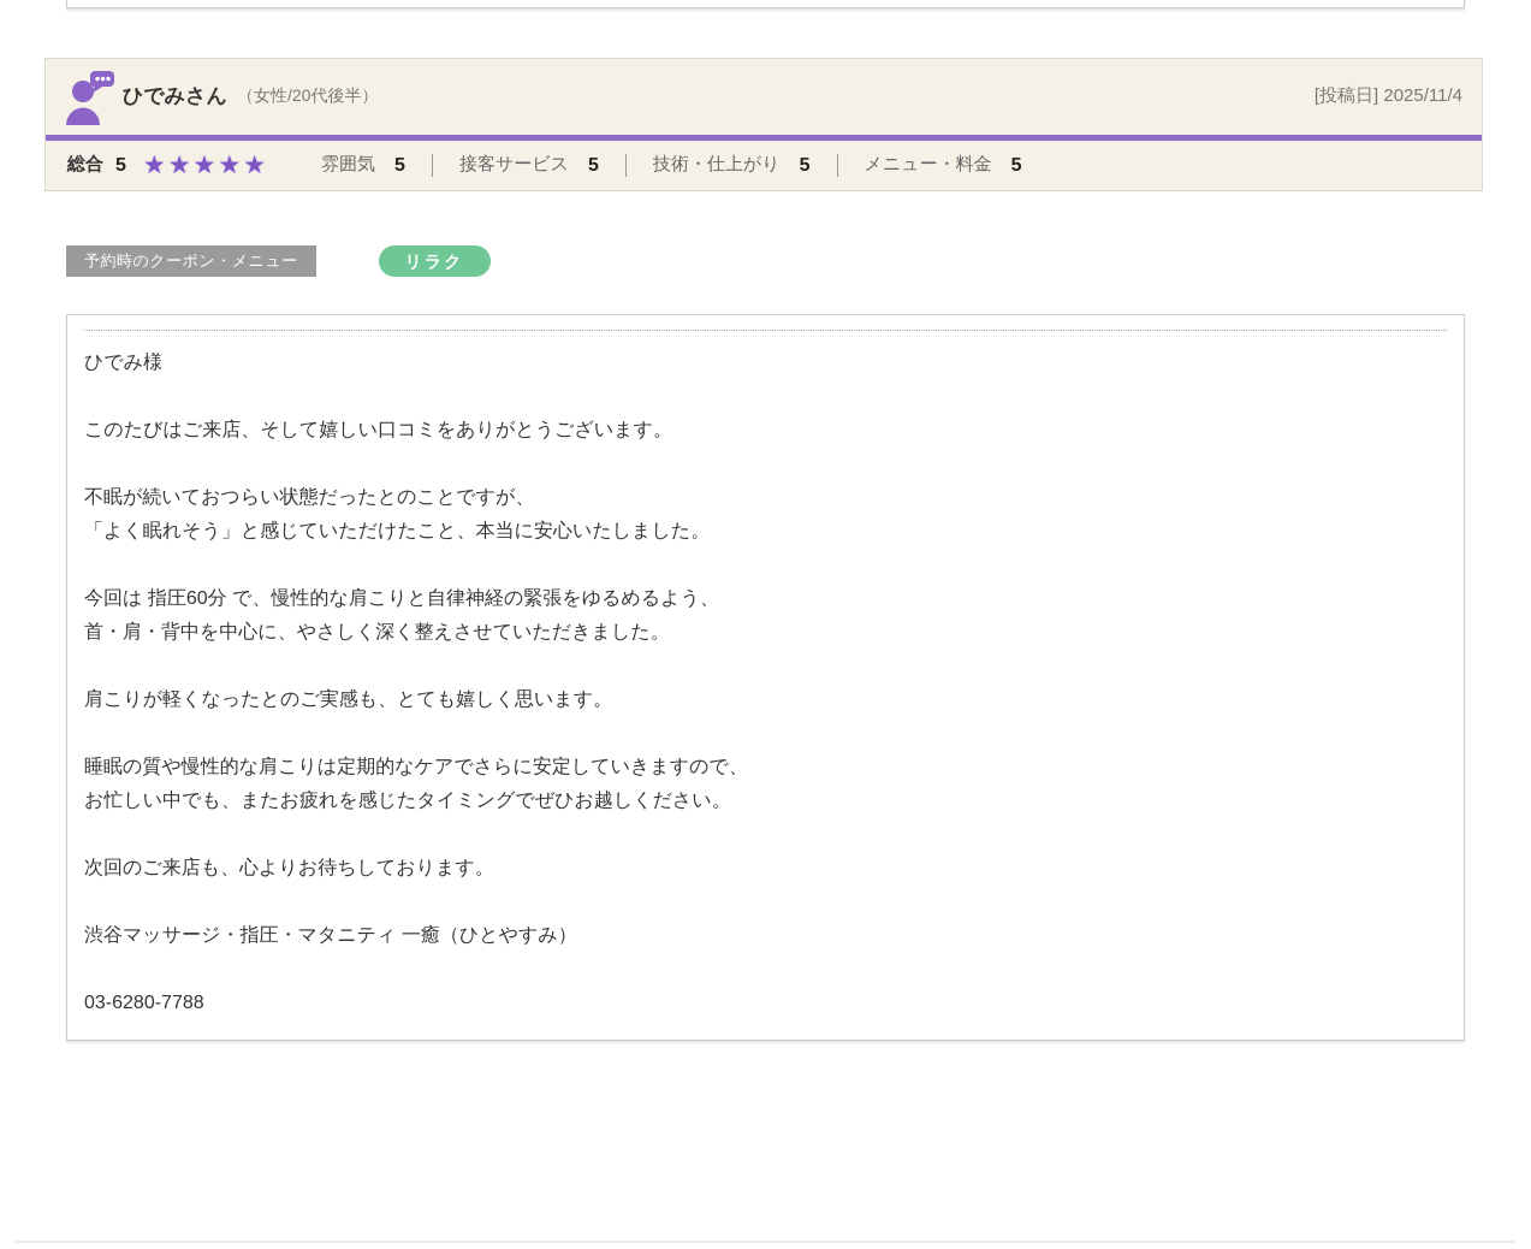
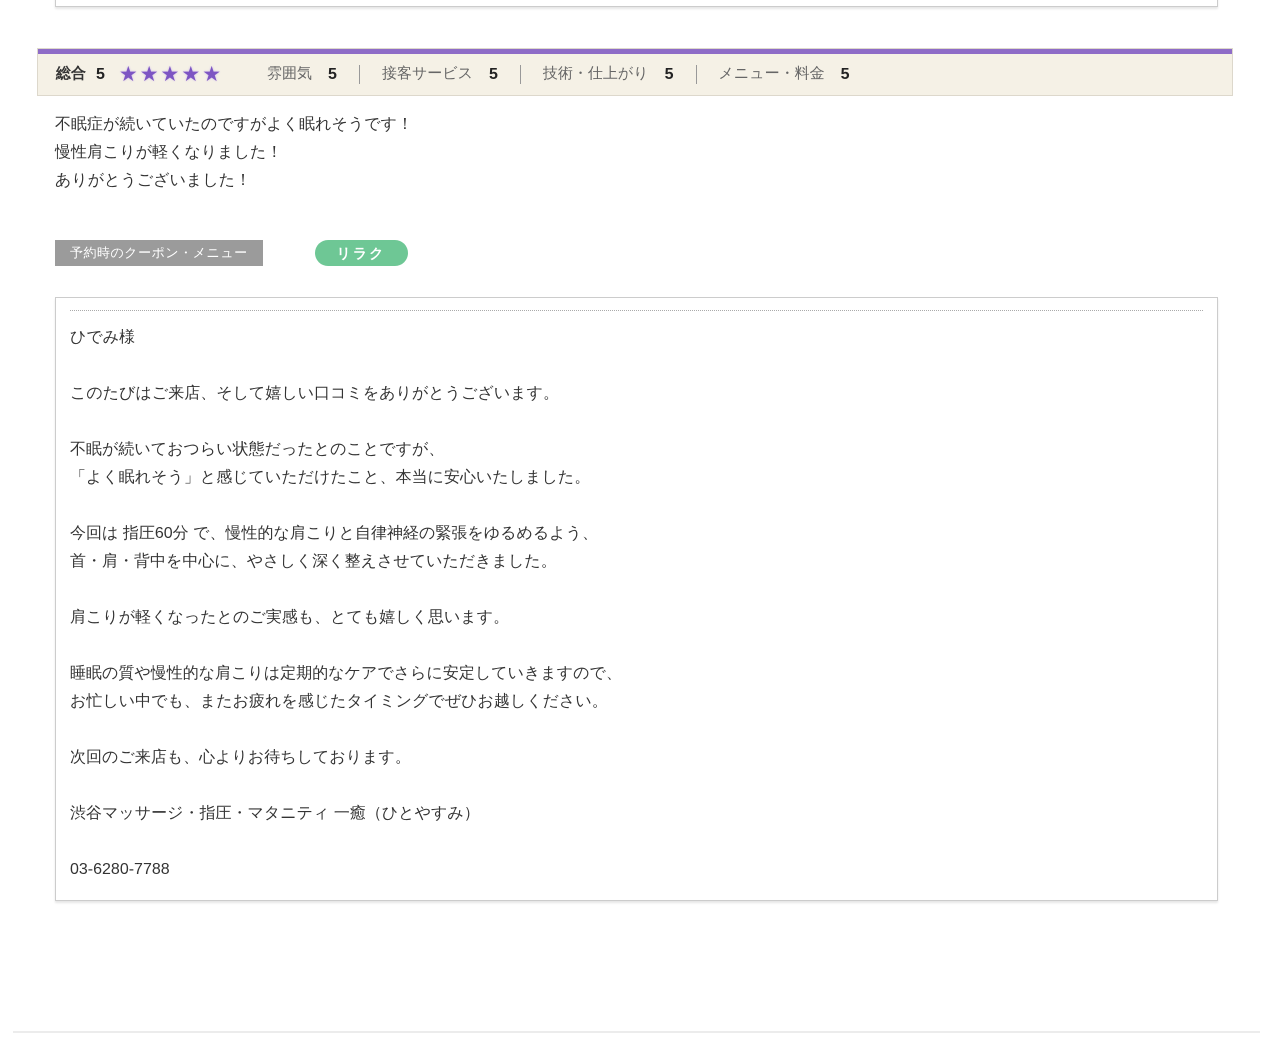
- ひでみさん
- （女性/20代後半）
- [投稿日] 2025/11/4
  総合
  5
  ★★★★★
  雰囲気
  5
  接客サービス
  5
  技術・仕上がり
  5
  メニュー・料金
  5
+ 不眠症が続いていたのですがよく眠れそうです！
+ 慢性肩こりが軽くなりました！
+ ありがとうございました！
  予約時のクーポン・メニュー
  リラク
  ひでみ様
  このたびはご来店、そして嬉しい口コミをありがとうございます。
  不眠が続いておつらい状態だったとのことですが、
  「よく眠れそう」と感じていただけたこと、本当に安心いたしました。
  今回は 指圧60分 で、慢性的な肩こりと自律神経の緊張をゆるめるよう、
  首・肩・背中を中心に、やさしく深く整えさせていただきました。
  肩こりが軽くなったとのご実感も、とても嬉しく思います。
  睡眠の質や慢性的な肩こりは定期的なケアでさらに安定していきますので、
  お忙しい中でも、またお疲れを感じたタイミングでぜひお越しください。
  次回のご来店も、心よりお待ちしております。
  渋谷マッサージ・指圧・マタニティ 一癒（ひとやすみ）
  03-6280-7788
